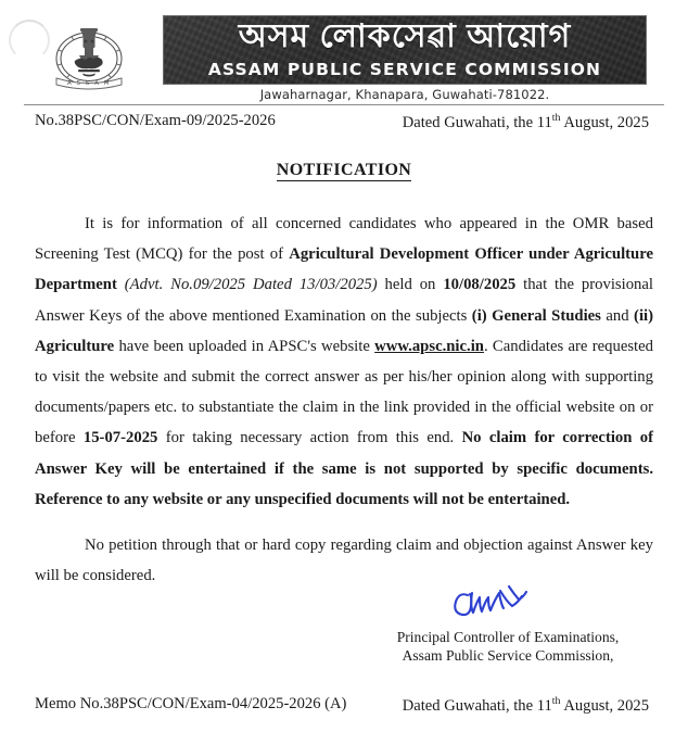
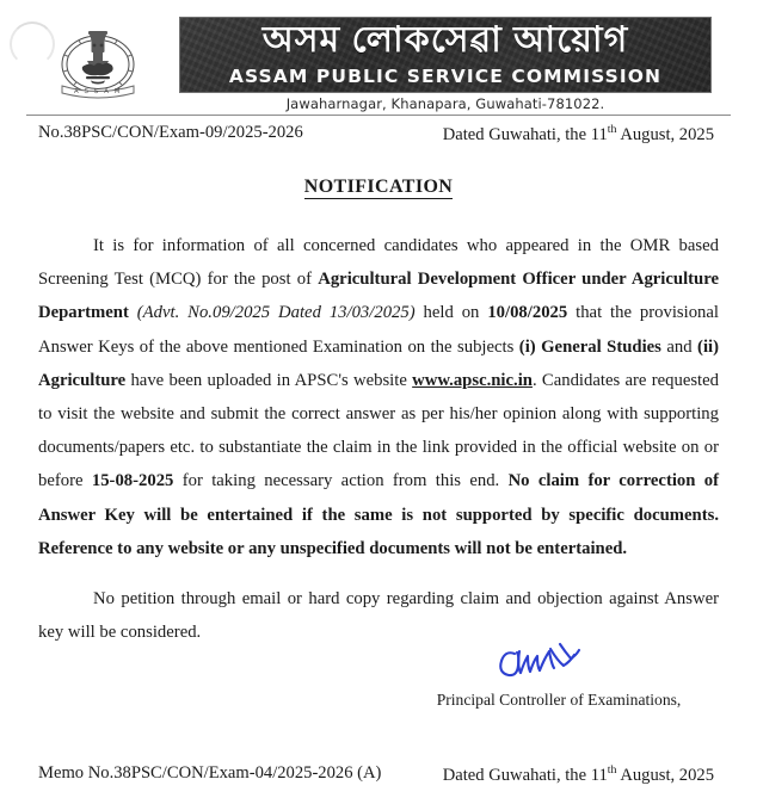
  অসম লোকসেৱা আয়োগ
  ASSAM PUBLIC SERVICE COMMISSION
  Jawaharnagar, Khanapara, Guwahati-781022.
  No.38PSC/CON/Exam-09/2025-2026
  Dated Guwahati, the 11th August, 2025
  NOTIFICATION
- It is for information of all concerned candidates who appeared in the OMR based Screening Test (MCQ) for the post of Agricultural Development Officer under Agriculture Department (Advt. No.09/2025 Dated 13/03/2025) held on 10/08/2025 that the provisional Answer Keys of the above mentioned Examination on the subjects (i) General Studies and (ii) Agriculture have been uploaded in APSC's website www.apsc.nic.in. Candidates are requested to visit the website and submit the correct answer as per his/her opinion along with supporting documents/papers etc. to substantiate the claim in the link provided in the official website on or before 15-07-2025 for taking necessary action from this end. No claim for correction of Answer Key will be entertained if the same is not supported by specific documents. Reference to any website or any unspecified documents will not be entertained.
+ It is for information of all concerned candidates who appeared in the OMR based Screening Test (MCQ) for the post of Agricultural Development Officer under Agriculture Department (Advt. No.09/2025 Dated 13/03/2025) held on 10/08/2025 that the provisional Answer Keys of the above mentioned Examination on the subjects (i) General Studies and (ii) Agriculture have been uploaded in APSC's website www.apsc.nic.in. Candidates are requested to visit the website and submit the correct answer as per his/her opinion along with supporting documents/papers etc. to substantiate the claim in the link provided in the official website on or before 15-08-2025 for taking necessary action from this end. No claim for correction of Answer Key will be entertained if the same is not supported by specific documents. Reference to any website or any unspecified documents will not be entertained.
- No petition through that or hard copy regarding claim and objection against Answer key will be considered.
+ No petition through email or hard copy regarding claim and objection against Answer key will be considered.
  Principal Controller of Examinations,
- Assam Public Service Commission,
  Memo No.38PSC/CON/Exam-04/2025-2026 (A)
  Dated Guwahati, the 11th August, 2025
